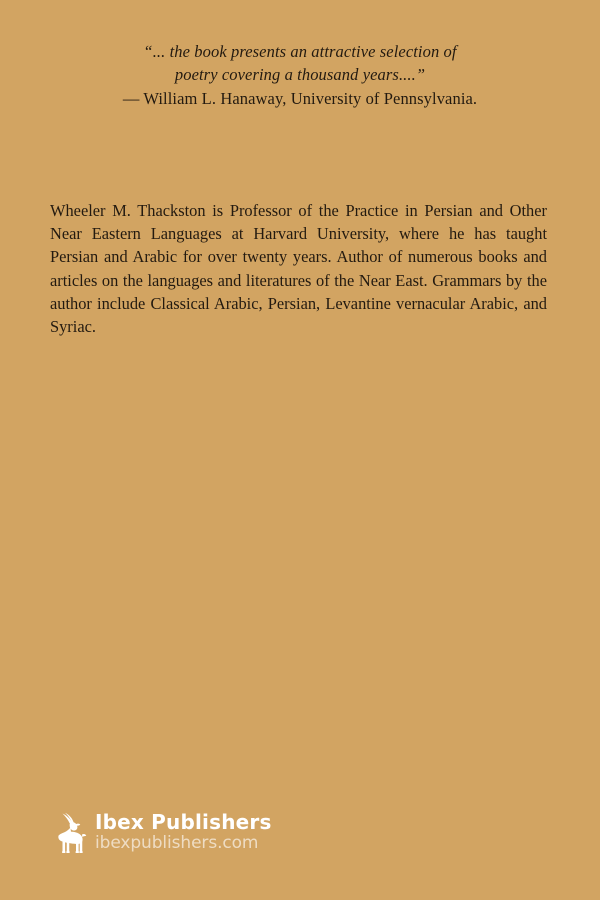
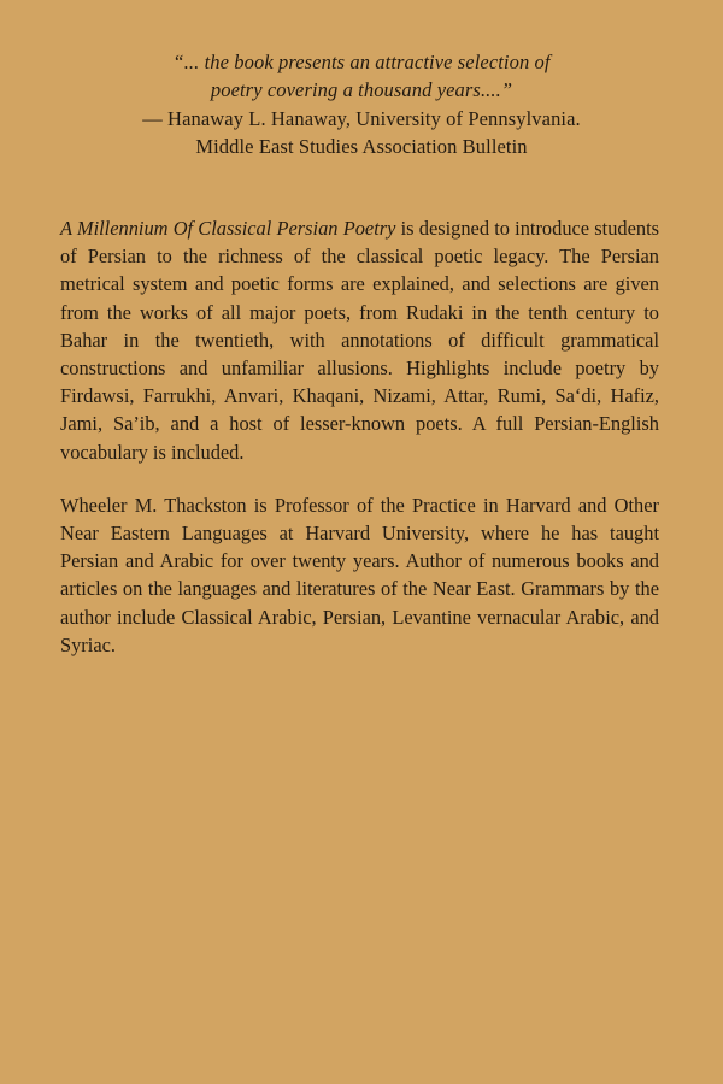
  “... the book presents an attractive selection of
  poetry covering a thousand years....”
- — William L. Hanaway, University of Pennsylvania.
+ — Hanaway L. Hanaway, University of Pennsylvania.
+ Middle East Studies Association Bulletin
+ A Millennium Of Classical Persian Poetry is designed to introduce students of Persian to the richness of the classical poetic legacy. The Persian metrical system and poetic forms are explained, and selections are given from the works of all major poets, from Rudaki in the tenth century to Bahar in the twentieth, with annotations of difficult grammatical constructions and unfamiliar allusions. Highlights include poetry by Firdawsi, Farrukhi, Anvari, Khaqani, Nizami, Attar, Rumi, Saʻdi, Hafiz, Jami, Sa’ib, and a host of lesser-known poets. A full Persian-English vocabulary is included.
- Wheeler M. Thackston is Professor of the Practice in Persian and Other Near Eastern Languages at Harvard University, where he has taught Persian and Arabic for over twenty years. Author of numerous books and articles on the languages and literatures of the Near East. Grammars by the author include Classical Arabic, Persian, Levantine vernacular Arabic, and Syriac.
+ Wheeler M. Thackston is Professor of the Practice in Harvard and Other Near Eastern Languages at Harvard University, where he has taught Persian and Arabic for over twenty years. Author of numerous books and articles on the languages and literatures of the Near East. Grammars by the author include Classical Arabic, Persian, Levantine vernacular Arabic, and Syriac.
- Ibex Publishers
- ibexpublishers.com
